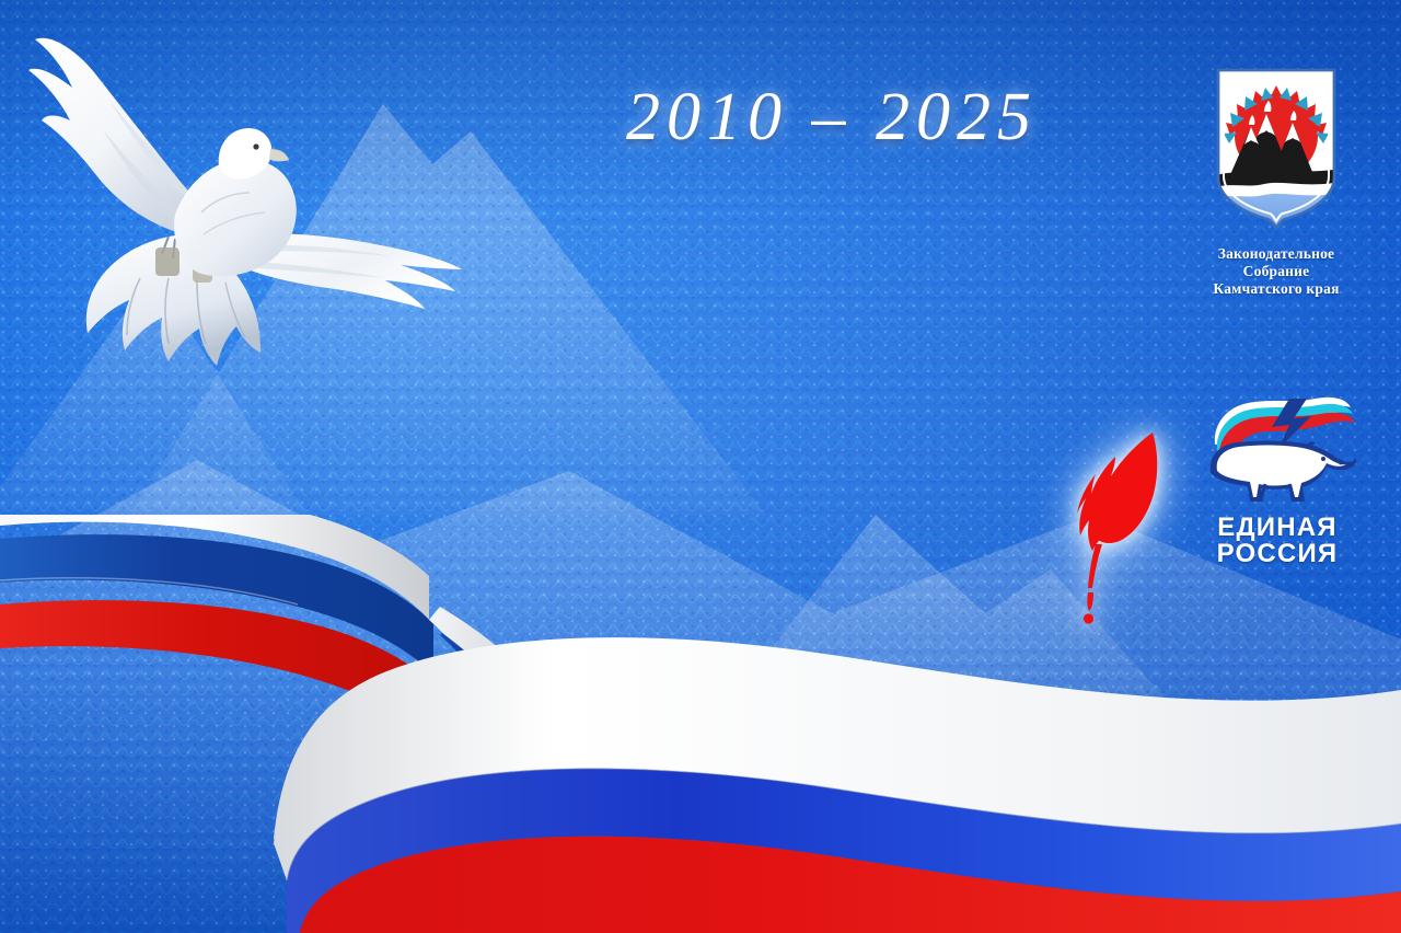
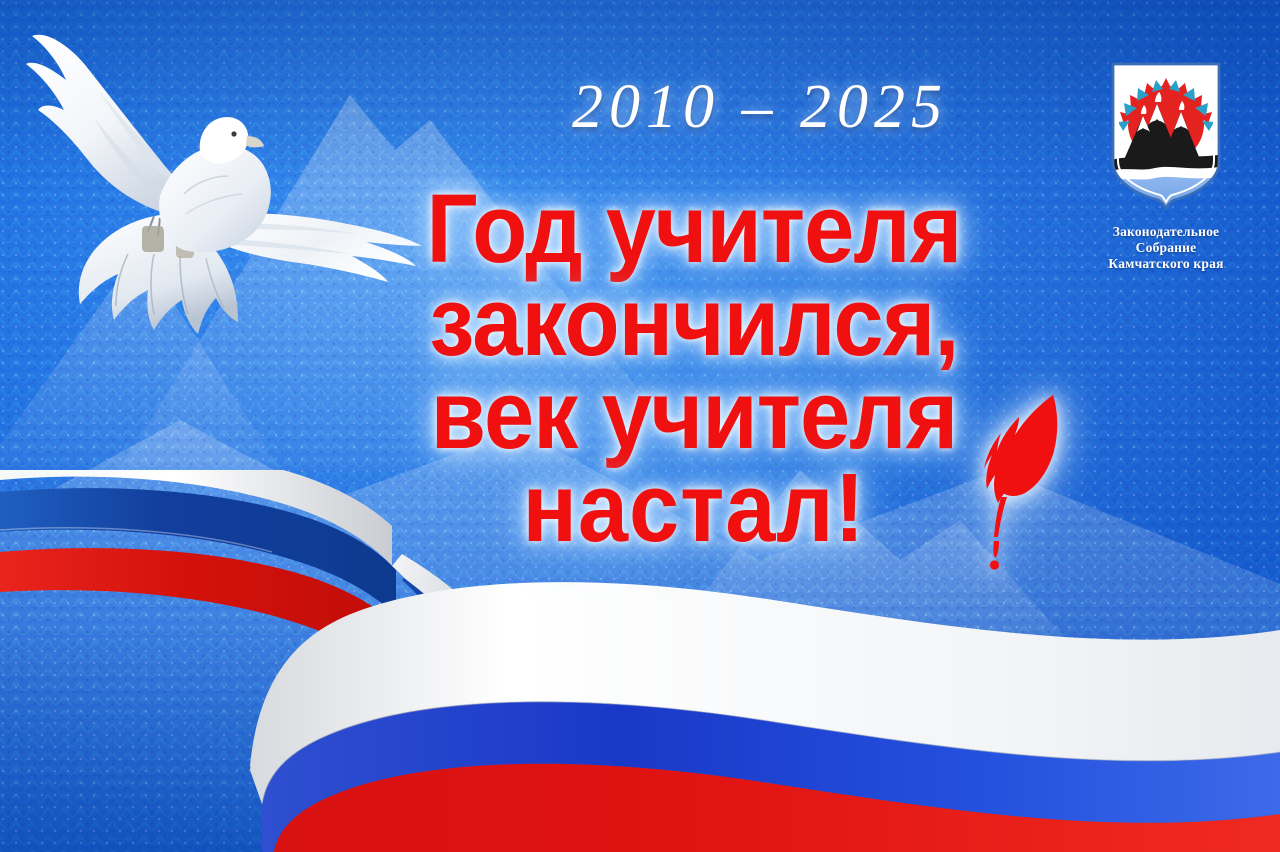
  2010 – 2025
+ Год учителя
+ закончился,
+ век учителя
+ настал!
  Законодательное
  Собрание
  Камчатского края
- ЕДИНАЯ
- РОССИЯ
